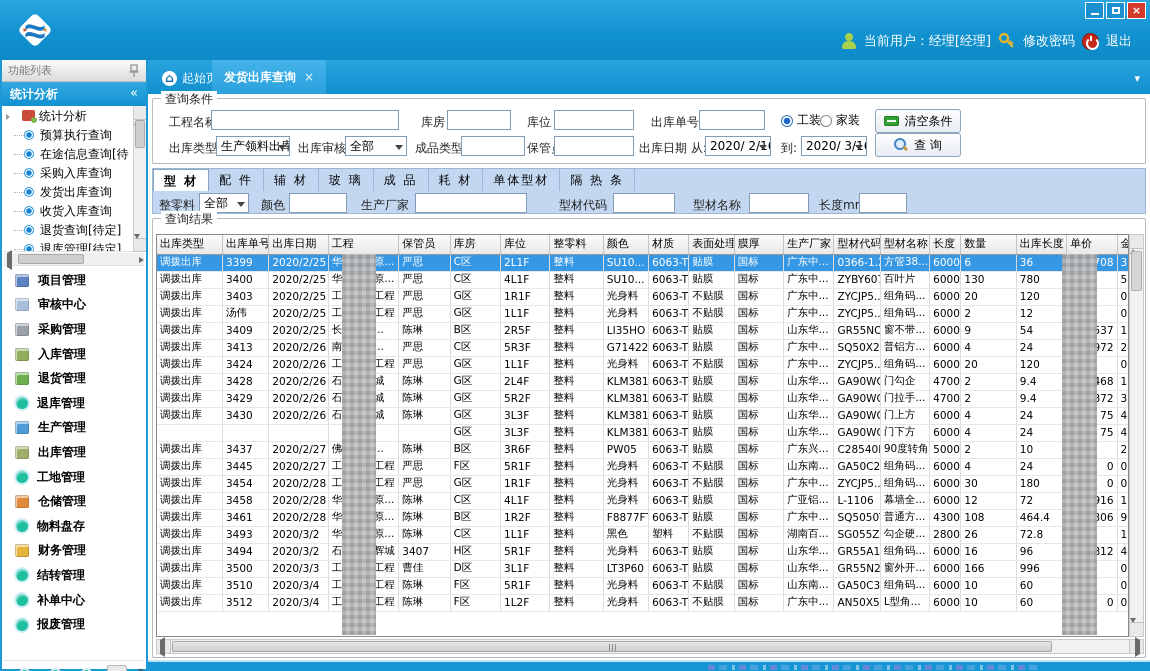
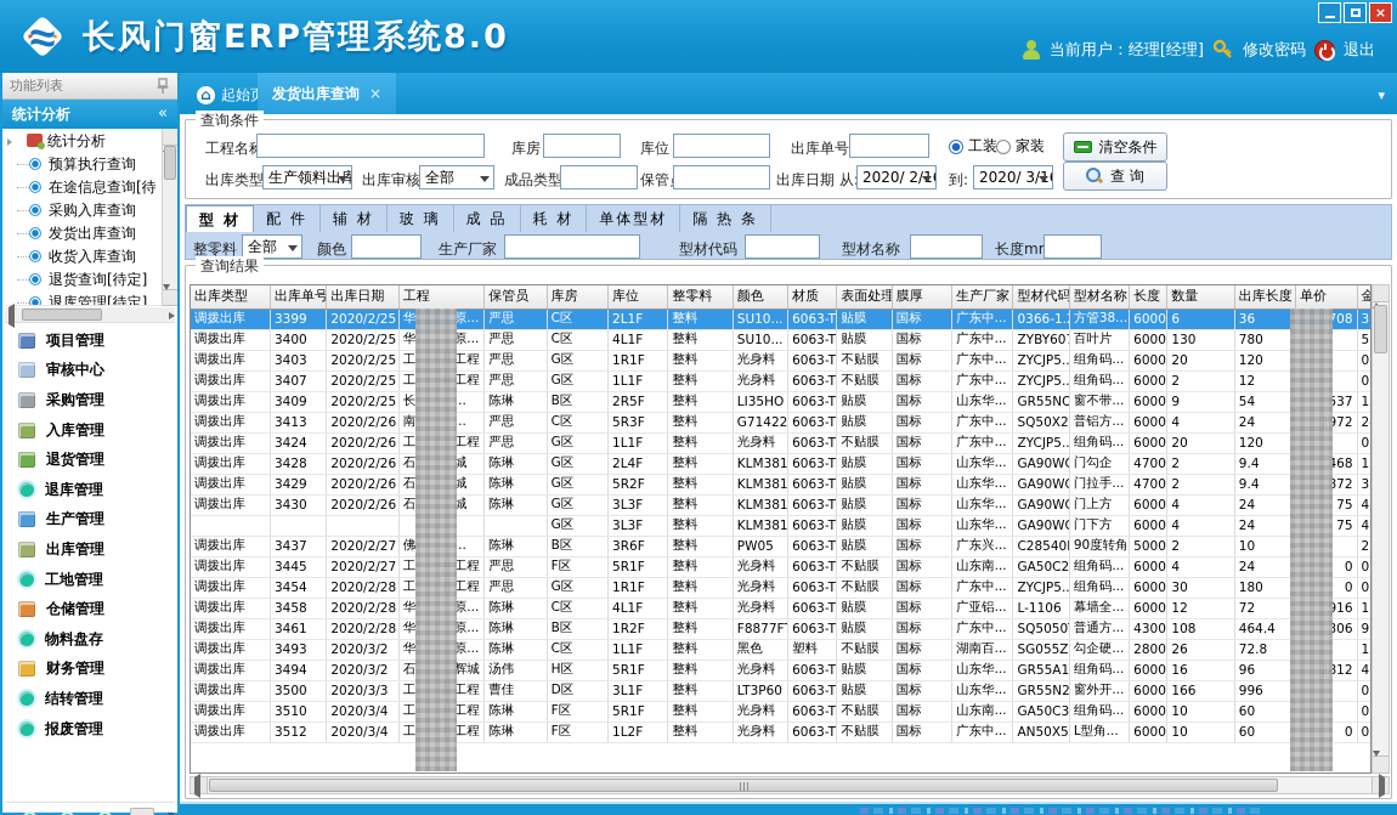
+ 长风门窗ERP管理系统8.0
  ×
  当前用户：经理[经理]
  修改密码
  退出
  功能列表
  统计分析
  «
  统计分析
  预算执行查询
  在途信息查询[待
  采购入库查询
  发货出库查询
  收货入库查询
  退货查询[待定]
  退库管理[待定]
  项目管理
  审核中心
  采购管理
  入库管理
  退货管理
  退库管理
  生产管理
  出库管理
  工地管理
  仓储管理
  物料盘存
  财务管理
  结转管理
- 补单中心
  报废管理
  »
  ⌂
  发货出库查询
  ×
  ▾
  查询条件
  工程名
  库房
  库位
  出库单号
  工装
  家装
  清空条件
  出库类型
  生产领料出库
  出库审核
  全部
  成品类型
  出库日期 从
  2020/ 2/1
  到:
  2020/ 3/1
  查 询
  型 材
  配 件
  辅 材
  玻 璃
  成 品
  耗 材
  单体型材
  隔 热 条
  整零料
  全部
  颜色
  生产厂家
  型材代码
  型材名称
  长度m
  查询结果
  出库类型	出库单号	出库日期	工程	保管员	库房	库位	整零料	颜色	材质	表面处理	膜厚	生产厂家	型材代码	型材名称	长度	数量	出库长度	单价	金
  调拨出库	3399	2020/2/25	华 原...	严思	C区	2L1F	整料	SU10...	6063-T	贴膜	国标	广东中...	0366-1.	方管38...	6000	6	36	08	3
  调拨出库	3400	2020/2/25	华 原...	严思	C区	4L1F	整料	SU10...	6063-T	贴膜	国标	广东中...	ZYBY60	百叶片	6000	130	780		5
  调拨出库	3403	2020/2/25	工工程	严思	G区	1R1F	整料	光身料	6063-T	不贴膜	国标	广东中...	ZYCJP5..	组角码...	6000	20	120		0
- 调拨出库	汤伟	2020/2/25	工工程	严思	G区	1L1F	整料	光身料	6063-T	不贴膜	国标	广东中...	ZYCJP5..	组角码...	6000	2	12		0
+ 调拨出库	3407	2020/2/25	工工程	严思	G区	1L1F	整料	光身料	6063-T	不贴膜	国标	广东中...	ZYCJP5..	组角码...	6000	2	12		0
  调拨出库	3409	2020/2/25	长..	陈琳	B区	2R5F	整料	LI35HO	6063-T	贴膜	国标	山东华...	GR55NO	窗不带...	6000	9	54	37	1
  调拨出库	3413	2020/2/26	南..	严思	C区	5R3F	整料	G71422	6063-T	贴膜	国标	广东中...	SQ50X2	普铝方...	6000	4	24	72	2
  调拨出库	3424	2020/2/26	工 工程	严思	G区	1L1F	整料	光身料	6063-T	不贴膜	国标	广东中...	ZYCJP5..	组角码...	6000	20	120		0
  调拨出库	3428	2020/2/26	石 城	陈琳	G区	2L4F	整料	KLM381	6063-T	贴膜	国标	山东华...	GA90W	门勾企	4700	2	9.4	68	1
  调拨出库	3429	2020/2/26	石 城	陈琳	G区	5R2F	整料	KLM381	6063-T	贴膜	国标	山东华...	GA90W	门拉手...	4700	2	9.4	72	3
  调拨出库	3430	2020/2/26	石 城	陈琳	G区	3L3F	整料	KLM381	6063-T	贴膜	国标	山东华...	GA90W	门上方	6000	4	24	75	4
  					G区	3L3F	整料	KLM381	6063-T	贴膜	国标	山东华...	GA90W	门下方	6000	4	24	75	4
  调拨出库	3437	2020/2/27	佛..	陈琳	B区	3R6F	整料	PW05	6063-T	贴膜	国标	广东兴...	C28540	90度转角	5000	2	10		2
  调拨出库	3445	2020/2/27	工工程	严思	F区	5R1F	整料	光身料	6063-T	不贴膜	国标	山东南...	GA50C2	组角码...	6000	4	24	0	0
  调拨出库	3454	2020/2/28	工工程	严思	G区	1R1F	整料	光身料	6063-T	不贴膜	国标	广东中...	ZYCJP5..	组角码...	6000	30	180	0	0
  调拨出库	3458	2020/2/28	华 原...	陈琳	C区	4L1F	整料	光身料	6063-T	贴膜	国标	广亚铝...	L-1106	幕墙全...	6000	12	72	16	1
  调拨出库	3461	2020/2/28	华 原...	陈琳	B区	1R2F	整料	F8877FT	6063-T	贴膜	国标	广东中...	SQ5050	普通方...	4300	108	464.4	06	9
  调拨出库	3493	2020/3/2	华 原...	陈琳	C区	1L1F	整料	黑色	塑料	不贴膜	国标	湖南百...	SG055Z	勾企硬...	2800	26	72.8		1
- 调拨出库	3494	2020/3/2	石 辉城	3407	H区	5R1F	整料	光身料	6063-T	贴膜	国标	山东华...	GR55A1	组角码...	6000	16	96	12	4
+ 调拨出库	3494	2020/3/2	石 辉城	汤伟	H区	5R1F	整料	光身料	6063-T	贴膜	国标	山东华...	GR55A1	组角码...	6000	16	96	12	4
  调拨出库	3500	2020/3/3	工工程	曹佳	D区	3L1F	整料	LT3P60	6063-T	贴膜	国标	山东华...	GR55N2	窗外开...	6000	166	996		0
  调拨出库	3510	2020/3/4	工工程	陈琳	F区	5R1F	整料	光身料	6063-T	不贴膜	国标	山东南...	GA50C3	组角码...	6000	10	60		0
  调拨出库	3512	2020/3/4	工工程	陈琳	F区	1L2F	整料	光身料	6063-T	不贴膜	国标	广东中...	AN50X5	L型角...	6000	10	60	0	0
